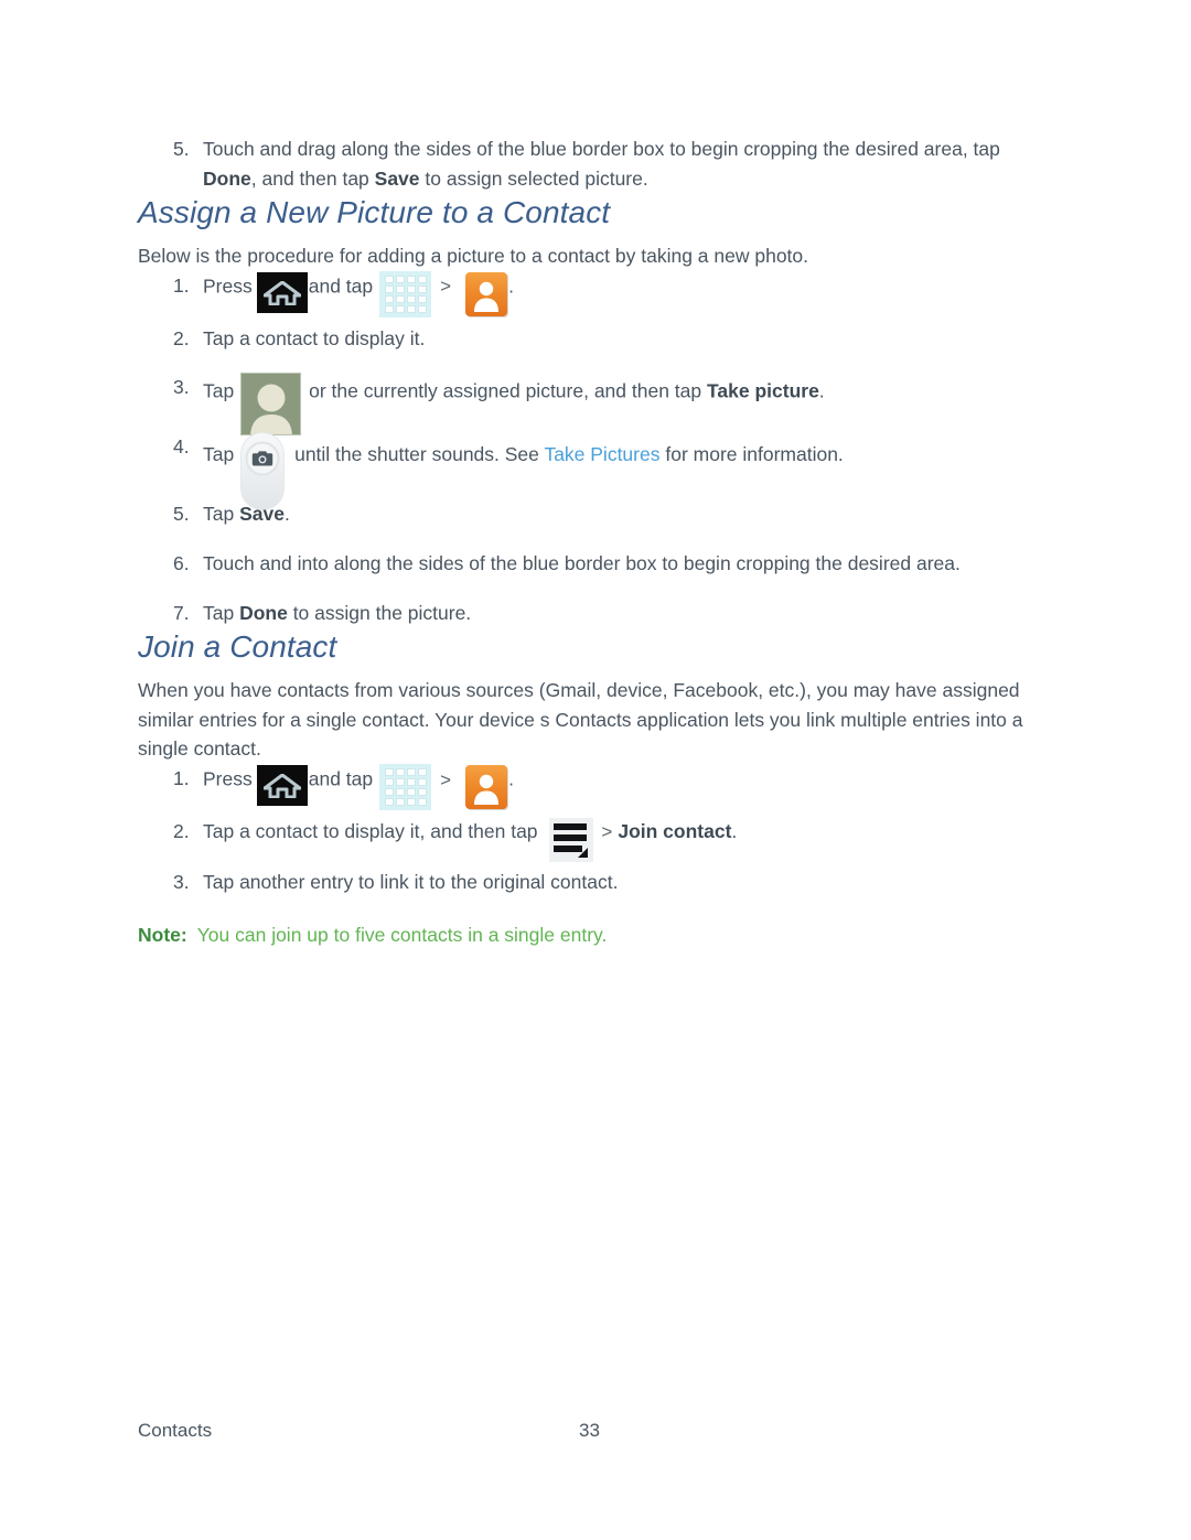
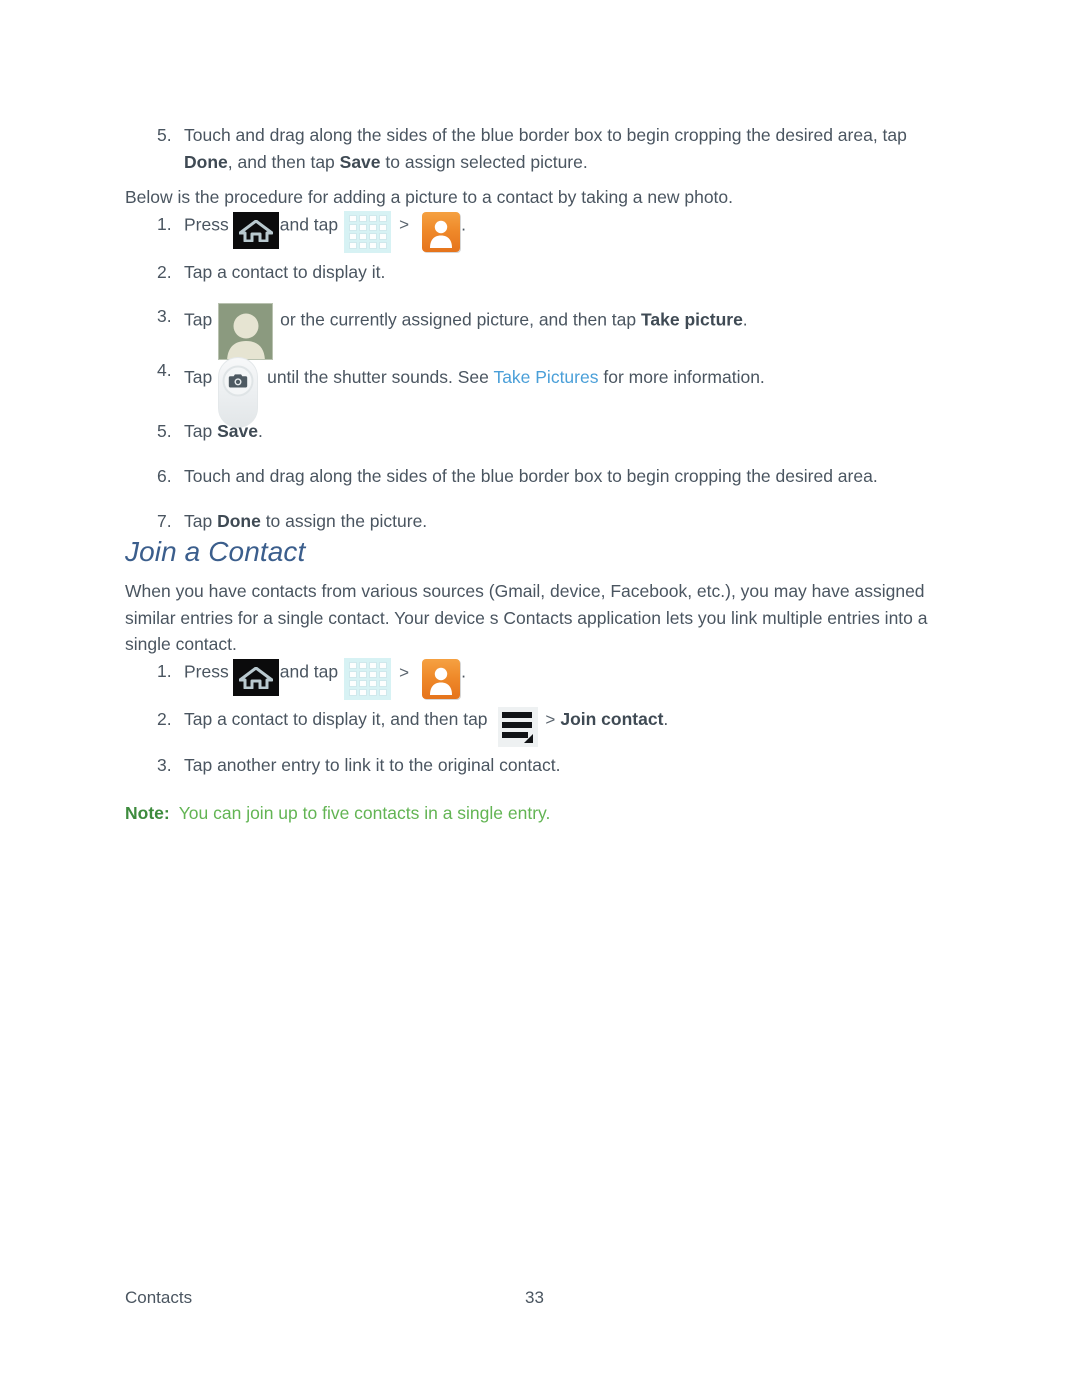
  5.
  Touch and drag along the sides of the blue border box to begin cropping the desired area, tap Done, and then tap Save to assign selected picture.
- Assign a New Picture to a Contact
  Below is the procedure for adding a picture to a contact by taking a new photo.
  1.
  Press and tap > .
  2.
  Tap a contact to display it.
  3.
  Tap or the currently assigned picture, and then tap Take picture.
  4.
  Tap until the shutter sounds. See Take Pictures for more information.
  5.
  Tap Save.
  6.
- Touch and into along the sides of the blue border box to begin cropping the desired area.
+ Touch and drag along the sides of the blue border box to begin cropping the desired area.
  7.
  Tap Done to assign the picture.
  Join a Contact
  When you have contacts from various sources (Gmail, device, Facebook, etc.), you may have assigned similar entries for a single contact. Your device s Contacts application lets you link multiple entries into a single contact.
  1.
  Press and tap > .
  2.
  Tap a contact to display it, and then tap > Join contact.
  3.
  Tap another entry to link it to the original contact.
  Note: You can join up to five contacts in a single entry.
  Contacts
  33
